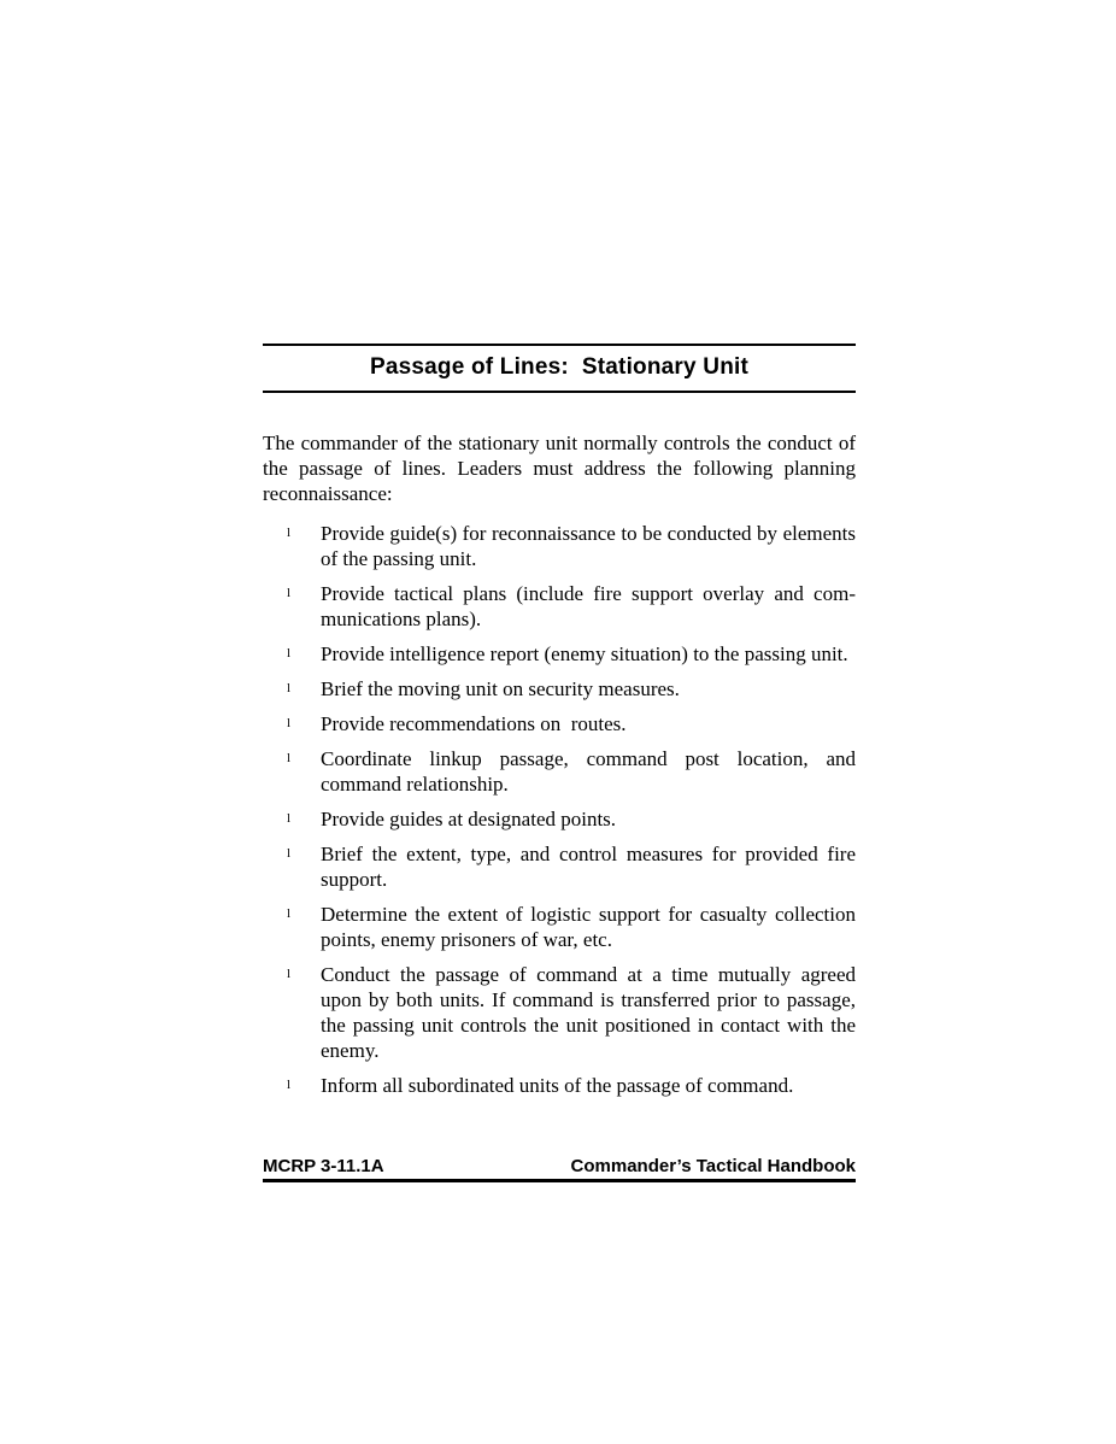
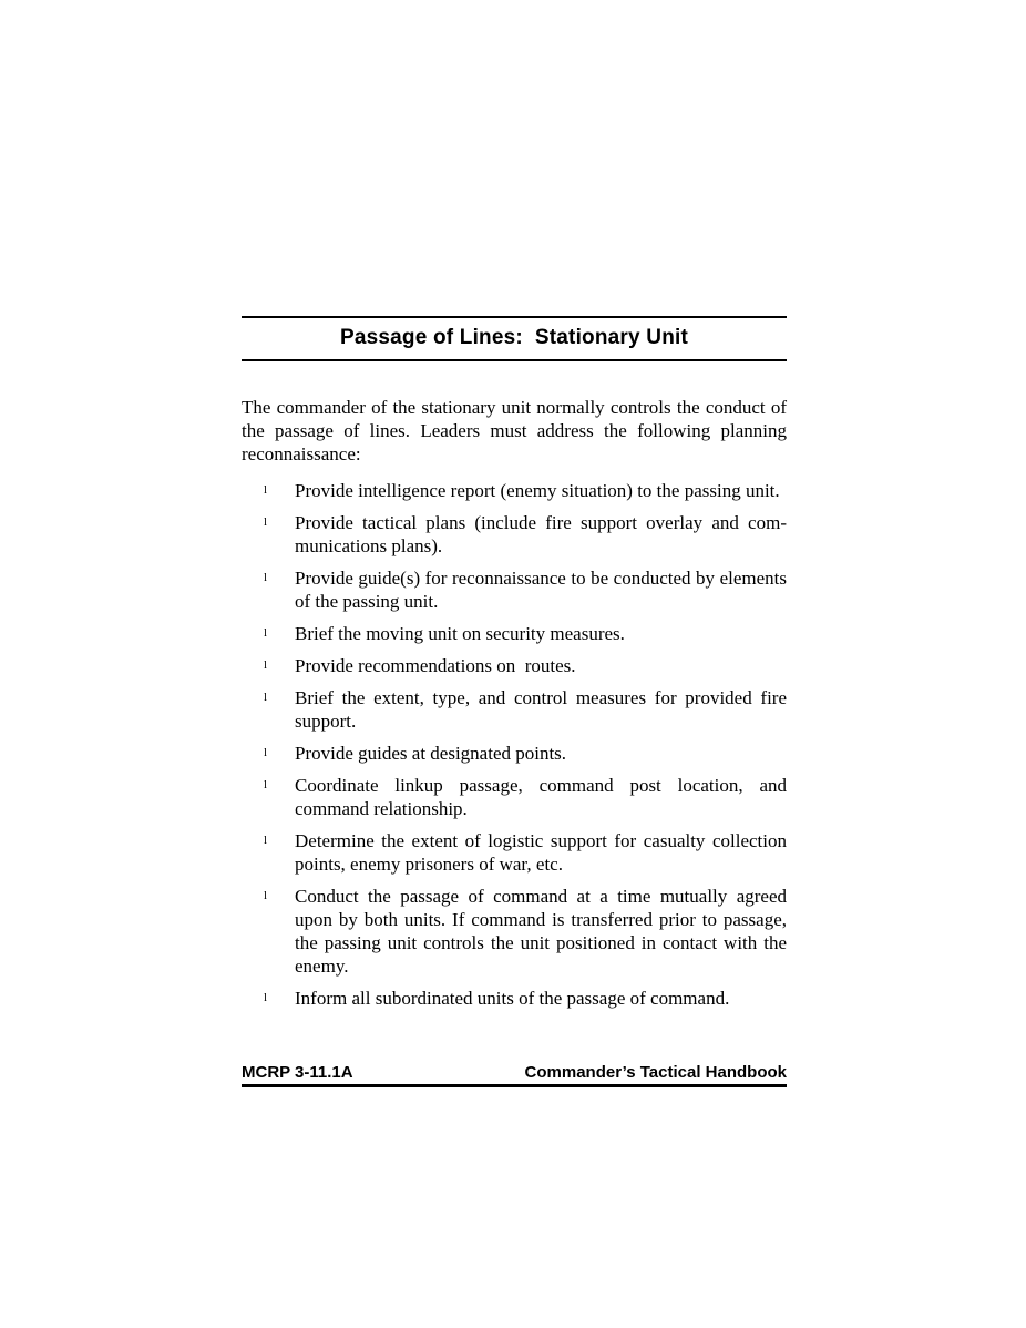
  Passage of Lines: Stationary Unit
  The commander of the stationary unit normally controls the con­duct of the passage of lines. Leaders must address the following planning reconnaissance:
  l
- Provide guide(s) for reconnaissance to be conducted by ele­ments of the passing unit.
+ Provide intelligence report (enemy situation) to the passing unit.
  l
  Provide tactical plans (include fire support overlay and com­unications plans).
  l
- Provide intelligence report (enemy situation) to the passing unit.
+ Provide guide(s) for reconnaissance to be conducted by ele­ments of the passing unit.
  l
  Brief the moving unit on security measures.
  l
  Provide recommendations on routes.
  l
- Coordinate linkup passage, command post location, and command relationship.
+ Brief the extent, type, and control measures for provided fire support.
  l
  Provide guides at designated points.
  l
- Brief the extent, type, and control measures for provided fire support.
+ Coordinate linkup passage, command post location, and command relationship.
  l
  Determine the extent of logistic support for casualty collec­tion points, enemy prisoners of war, etc.
  l
  Conduct the passage of command at a time mutually agreed upon by both units. If command is transferred prior to pas­sage, the passing unit controls the unit positioned in contact with the enemy.
  l
  Inform all subordinated units of the passage of command.
  MCRP 3-11.1A
  Commander’s Tactical Handbook
